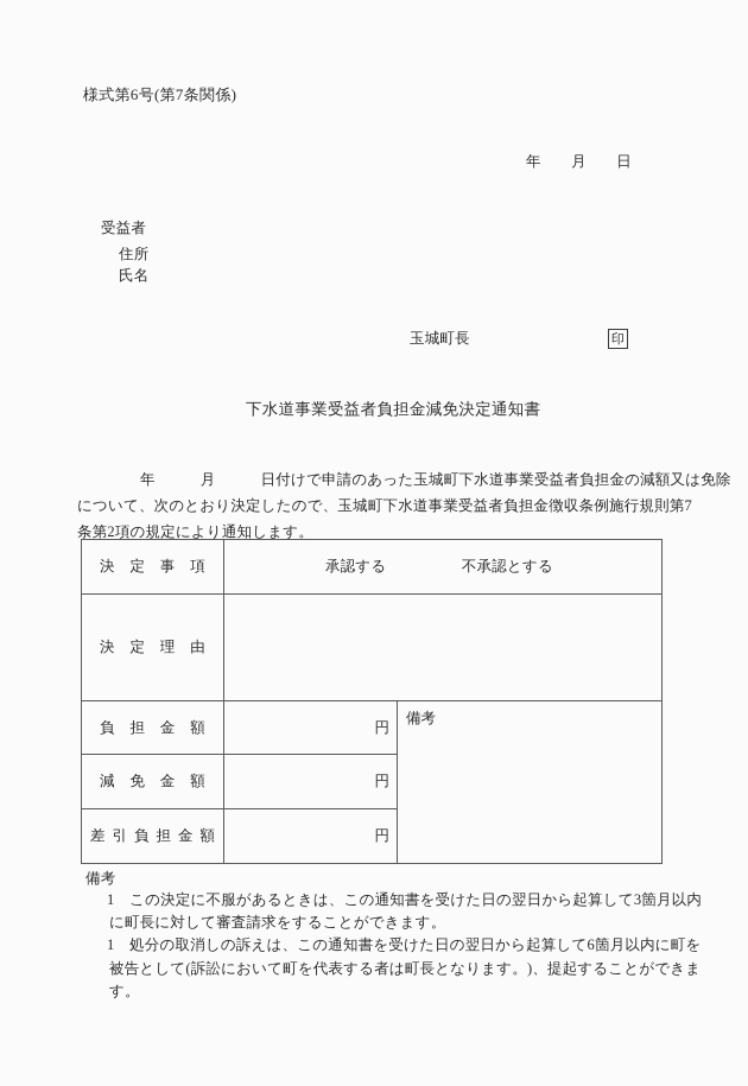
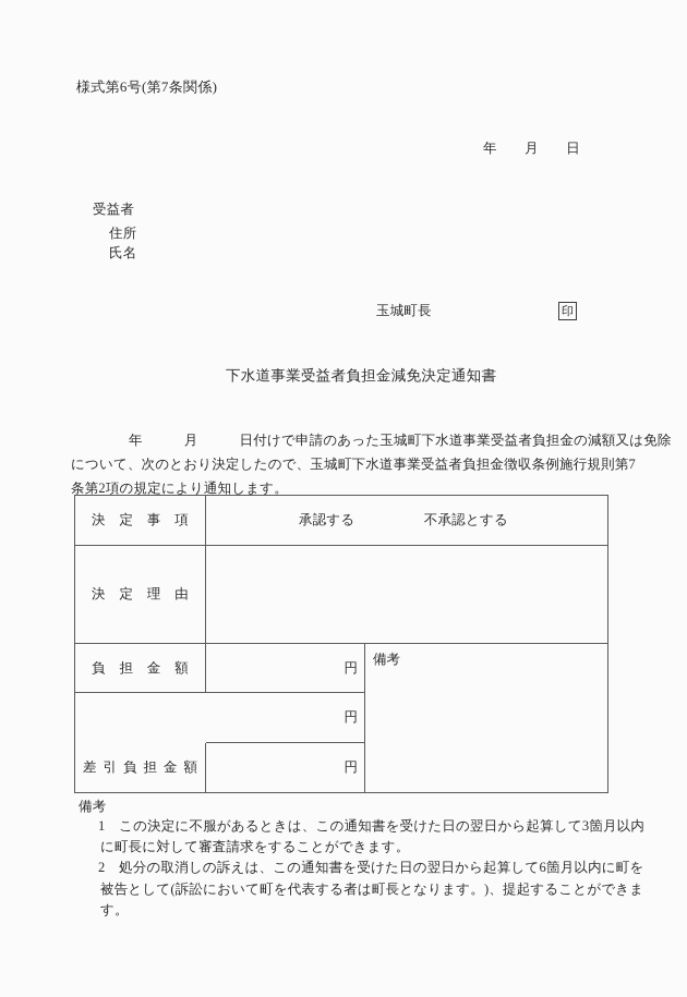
  様式第6号(第7条関係)
  年 月 日
  受益者
  住所
  氏名
  玉城町長
  印
  下水道事業受益者負担金減免決定通知書
  年 月 日付けで申請のあった玉城町下水道事業受益者負担金の減額又は免除
  について、次のとおり決定したので、玉城町下水道事業受益者負担金徴収条例施行規則第7
  条第2項の規定により通知します。
  決 定 事 項
  承認する 不承認とする
  決 定 理 由
  負 担 金 額
  円
  備考
- 減 免 金 額
  円
  差引負担金額
  円
  備考
  1 この決定に不服があるときは、この通知書を受けた日の翌日から起算して3箇月以内
  に町長に対して審査請求をすることができます。
- 1 処分の取消しの訴えは、この通知書を受けた日の翌日から起算して6箇月以内に町を
+ 2 処分の取消しの訴えは、この通知書を受けた日の翌日から起算して6箇月以内に町を
  被告として(訴訟において町を代表する者は町長となります。)、提起することができま
  す。
